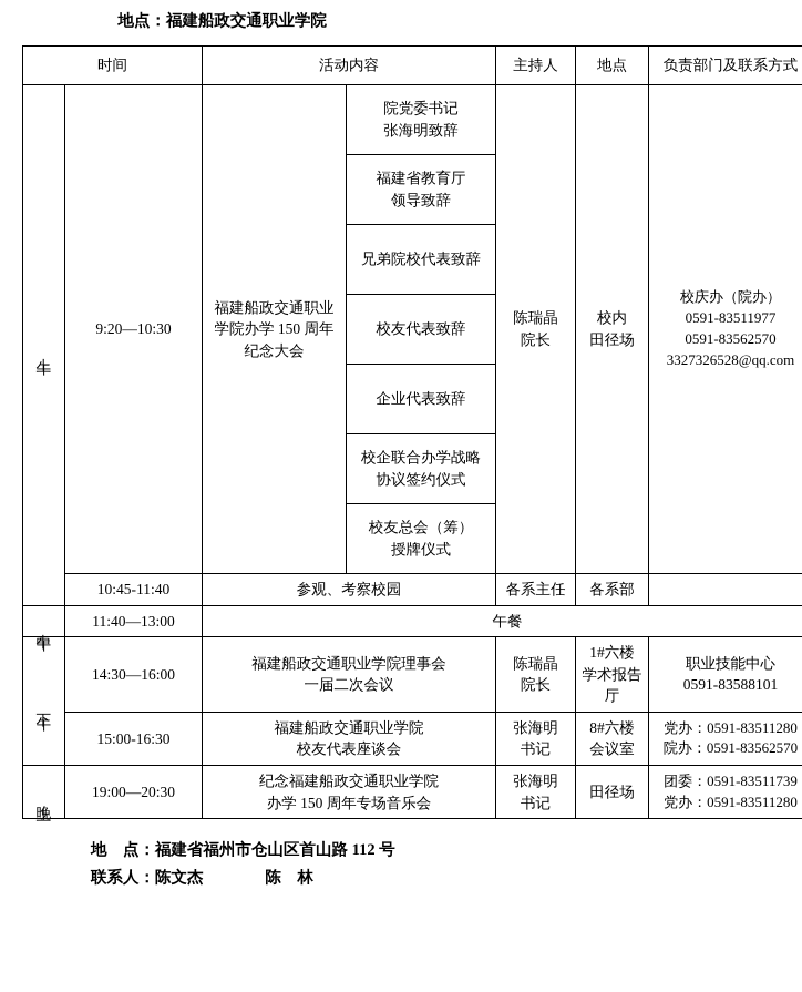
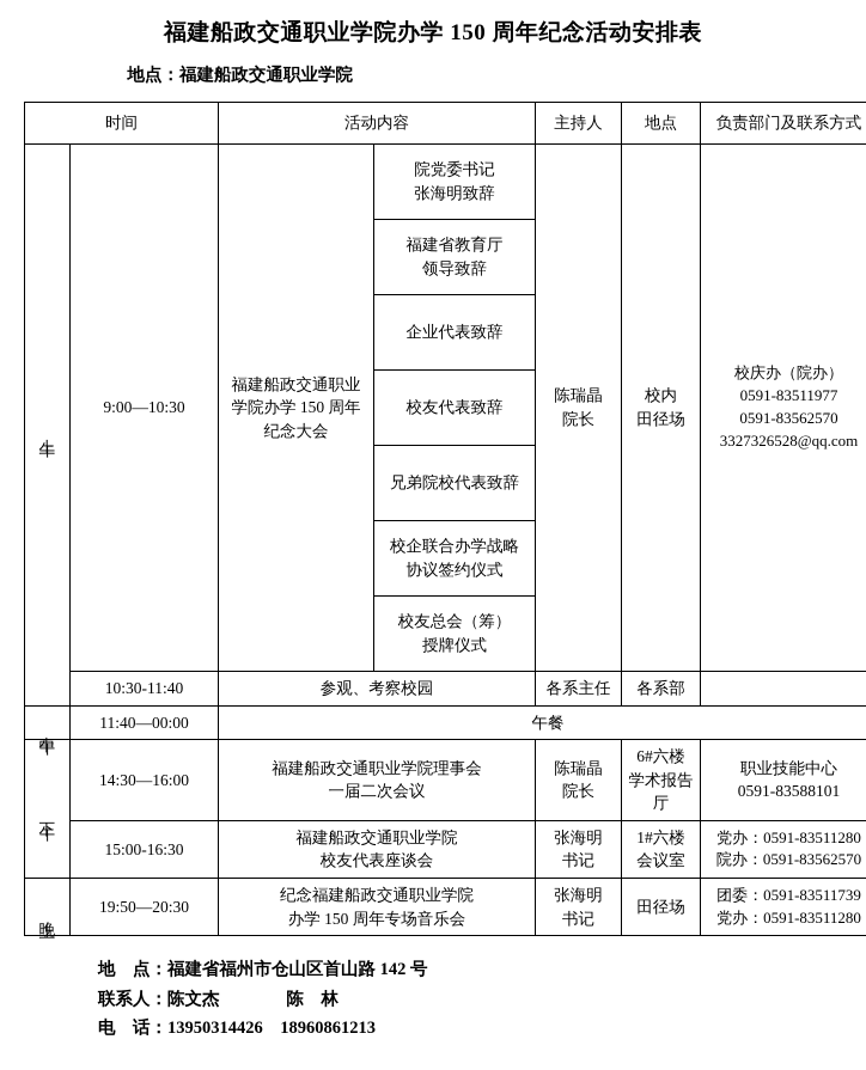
+ 福建船政交通职业学院办学 150 周年纪念活动安排表
  地点：福建船政交通职业学院
  时间	活动内容	主持人	地点	负责部门及联系方式
- 	9:20—10:30	福建船政交通职业 学院办学 150 周年 纪念大会	院党委书记 张海明致辞	陈瑞晶 院长	校内 田径场	校庆办（院办） 0591-83511977 0591-83562570 3327326528@qq.com
+ 	9:00—10:30	福建船政交通职业 学院办学 150 周年 纪念大会	院党委书记 张海明致辞	陈瑞晶 院长	校内 田径场	校庆办（院办） 0591-83511977 0591-83562570 3327326528@qq.com
  福建省教育厅 领导致辞
- 兄弟院校代表致辞
+ 企业代表致辞
  校友代表致辞
- 企业代表致辞
+ 兄弟院校代表致辞
  校企联合办学战略 协议签约仪式
  校友总会（筹） 授牌仪式
- 10:45-11:40	参观、考察校园	各系主任	各系部
+ 10:30-11:40	参观、考察校园	各系主任	各系部
- 	11:40—13:00	午餐
+ 	11:40—00:00	午餐
- 	14:30—16:00	福建船政交通职业学院理事会 一届二次会议	陈瑞晶 院长	1#六楼 学术报告厅	职业技能中心 0591-83588101
+ 	14:30—16:00	福建船政交通职业学院理事会 一届二次会议	陈瑞晶 院长	6#六楼 学术报告厅	职业技能中心 0591-83588101
- 15:00-16:30	福建船政交通职业学院 校友代表座谈会	张海明 书记	8#六楼 会议室	党办：0591-83511280 院办：0591-83562570
+ 15:00-16:30	福建船政交通职业学院 校友代表座谈会	张海明 书记	1#六楼 会议室	党办：0591-83511280 院办：0591-83562570
- 	19:00—20:30	纪念福建船政交通职业学院 办学 150 周年专场音乐会	张海明 书记	田径场	团委：0591-83511739 党办：0591-83511280
+ 	19:50—20:30	纪念福建船政交通职业学院 办学 150 周年专场音乐会	张海明 书记	田径场	团委：0591-83511739 党办：0591-83511280
- 地 点：福建省福州市仓山区首山路 112 号
+ 地 点：福建省福州市仓山区首山路 142 号
  联系人：陈文杰 陈 林
+ 电 话：13950314426 18960861213
